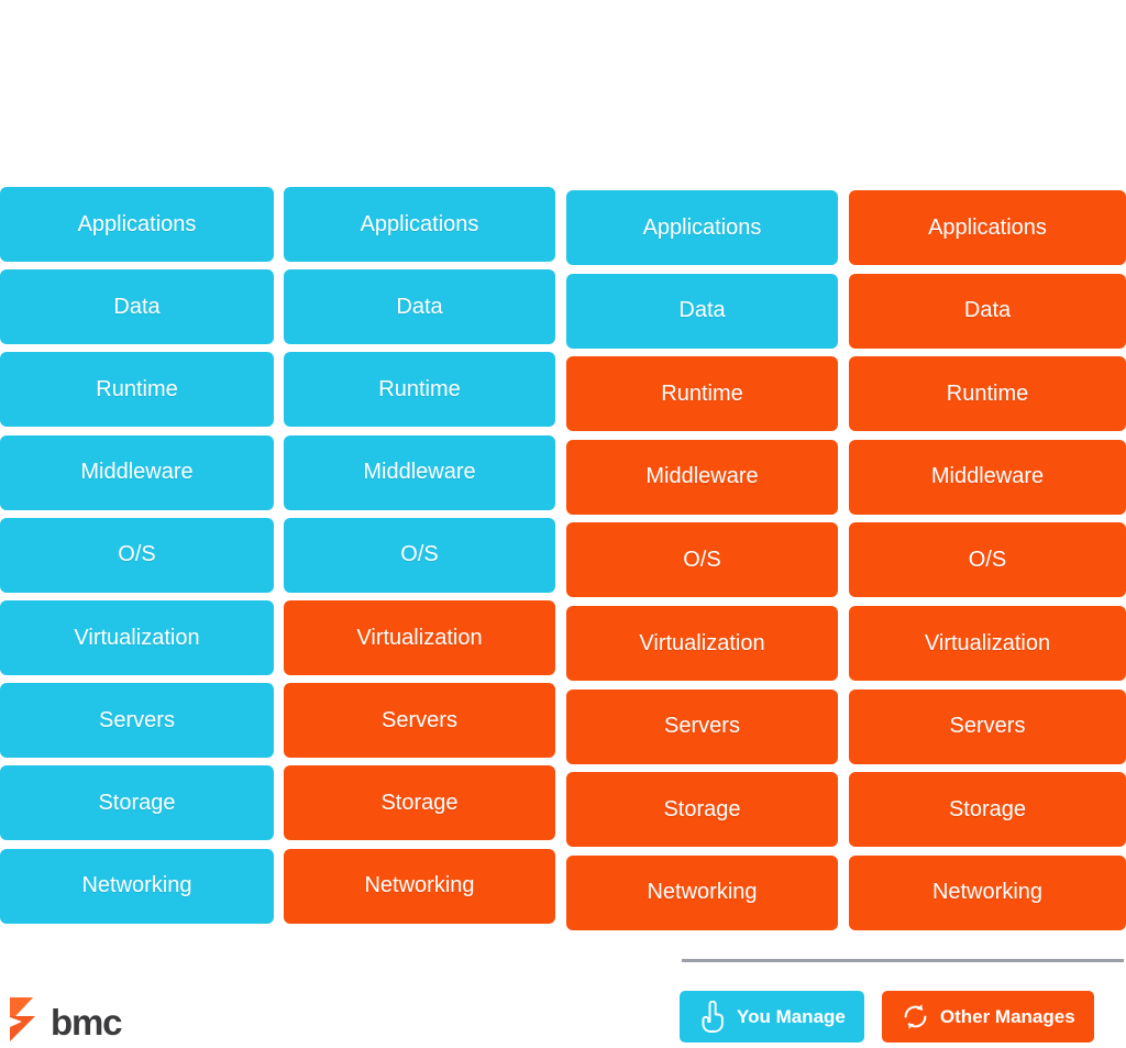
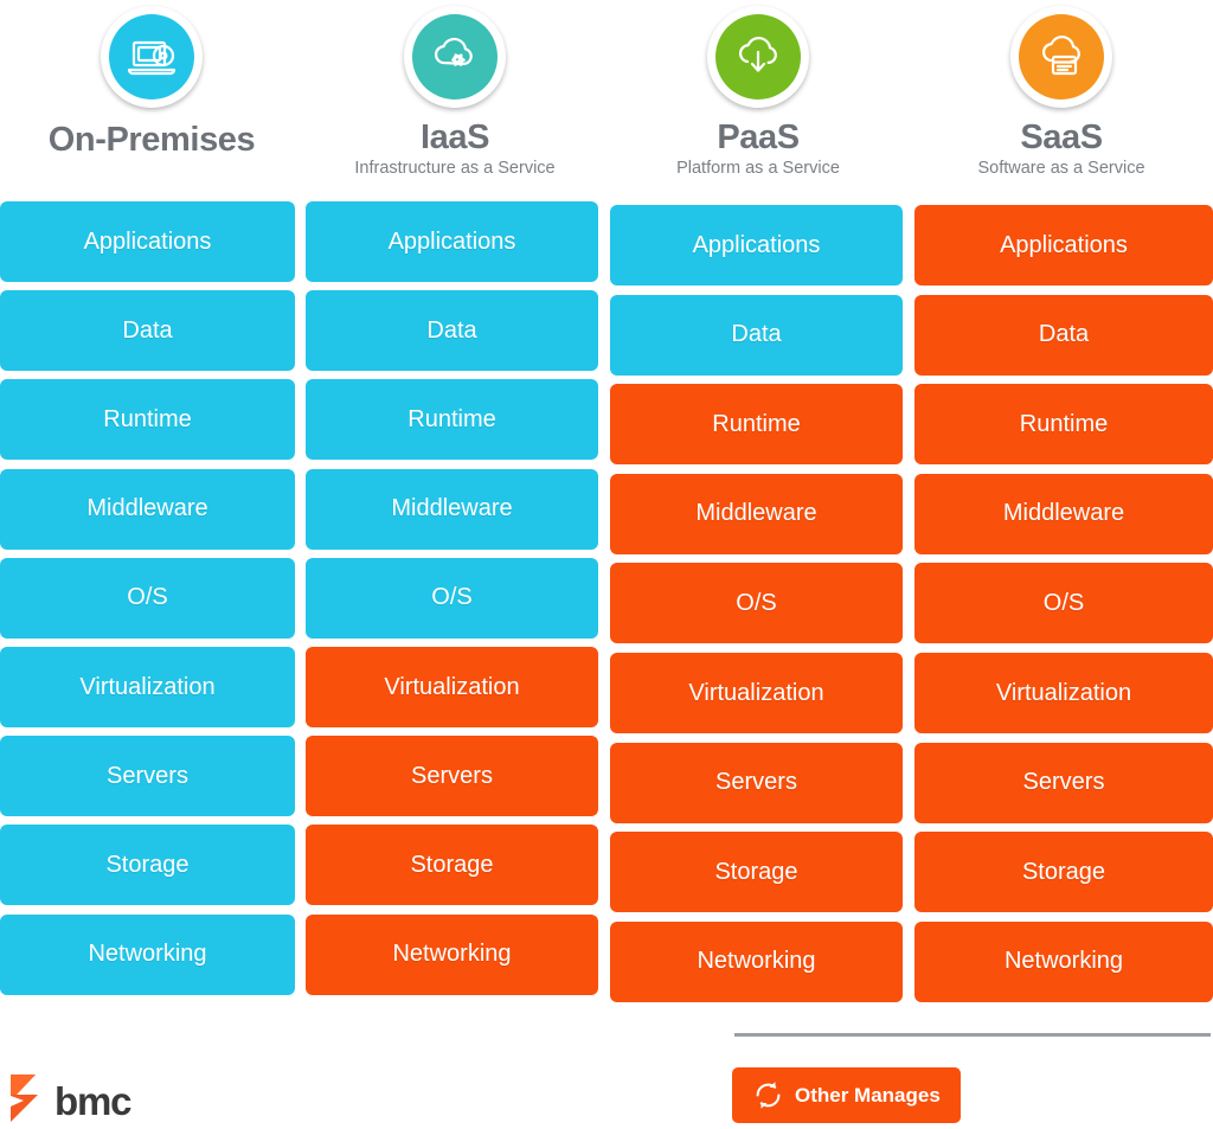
+ On-Premises
+ IaaS
+ Infrastructure as a Service
+ PaaS
+ Platform as a Service
+ SaaS
+ Software as a Service
  Applications
  Data
  Runtime
  Middleware
  O/S
  Virtualization
  Servers
  Storage
  Networking
  Applications
  Data
  Runtime
  Middleware
  O/S
  Virtualization
  Servers
  Storage
  Networking
  Applications
  Data
  Runtime
  Middleware
  O/S
  Virtualization
  Servers
  Storage
  Networking
  Applications
  Data
  Runtime
  Middleware
  O/S
  Virtualization
  Servers
  Storage
  Networking
- You Manage
  Other Manages
  bmc
